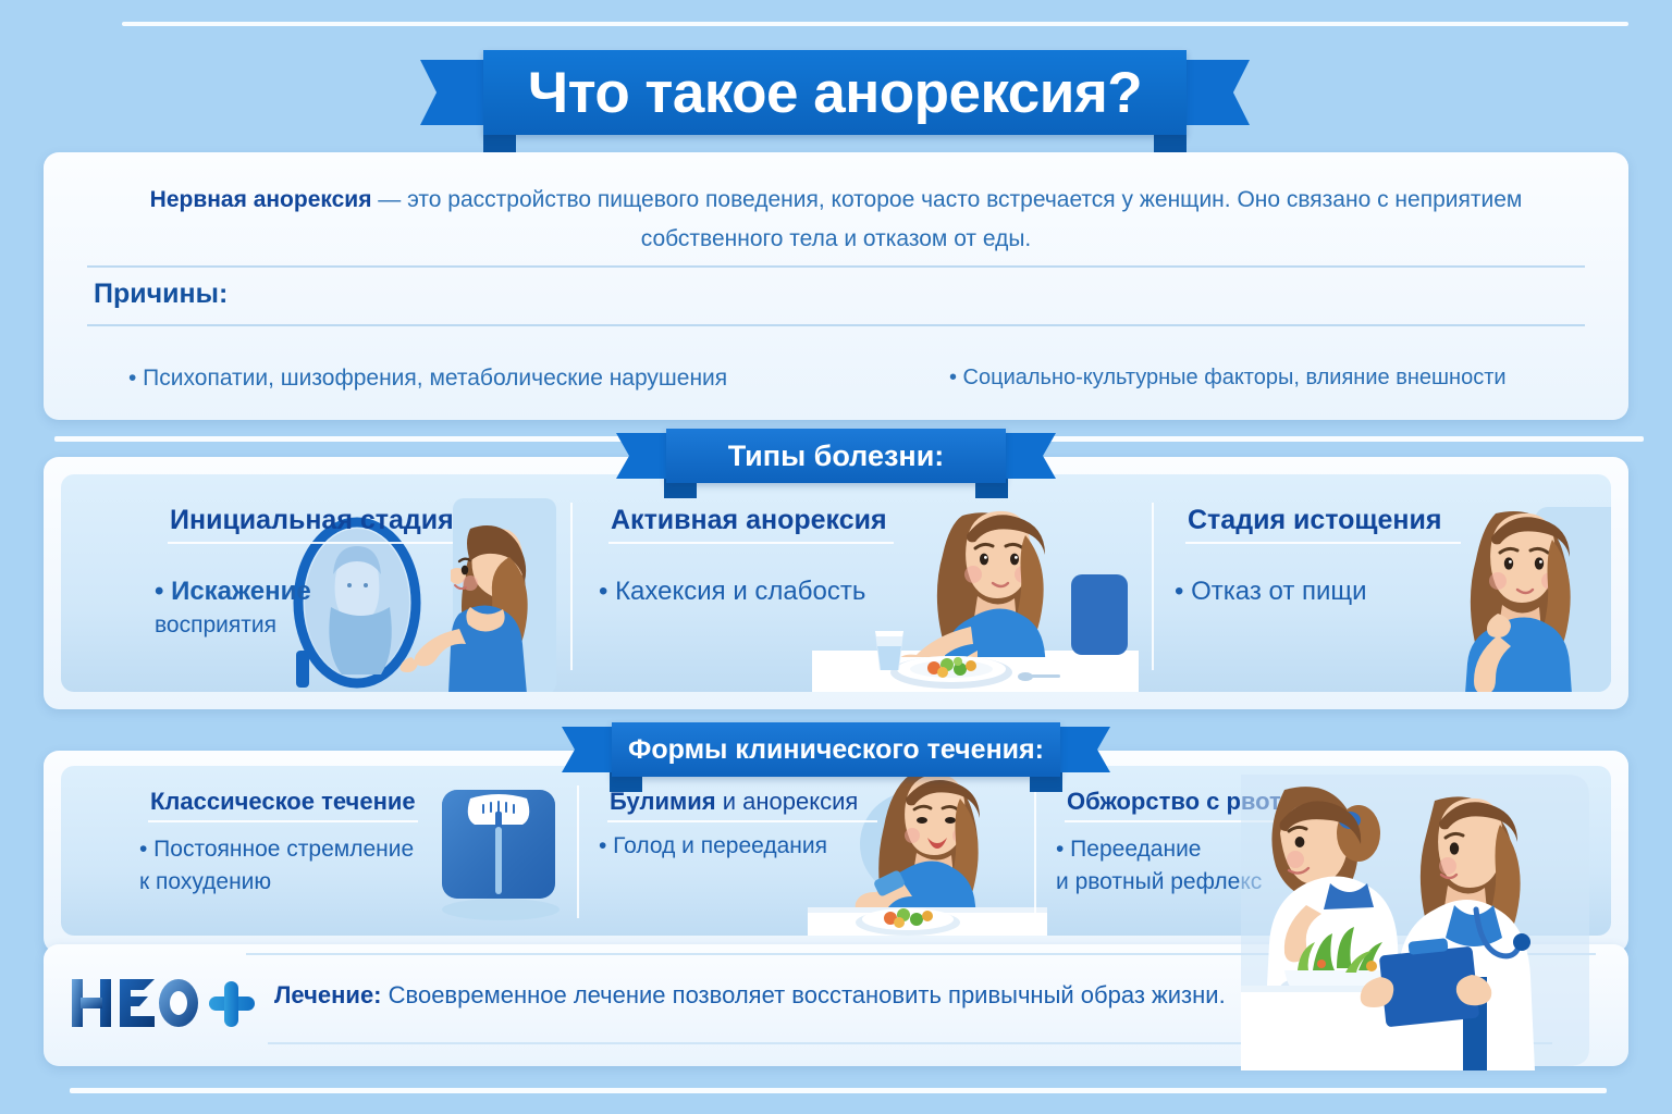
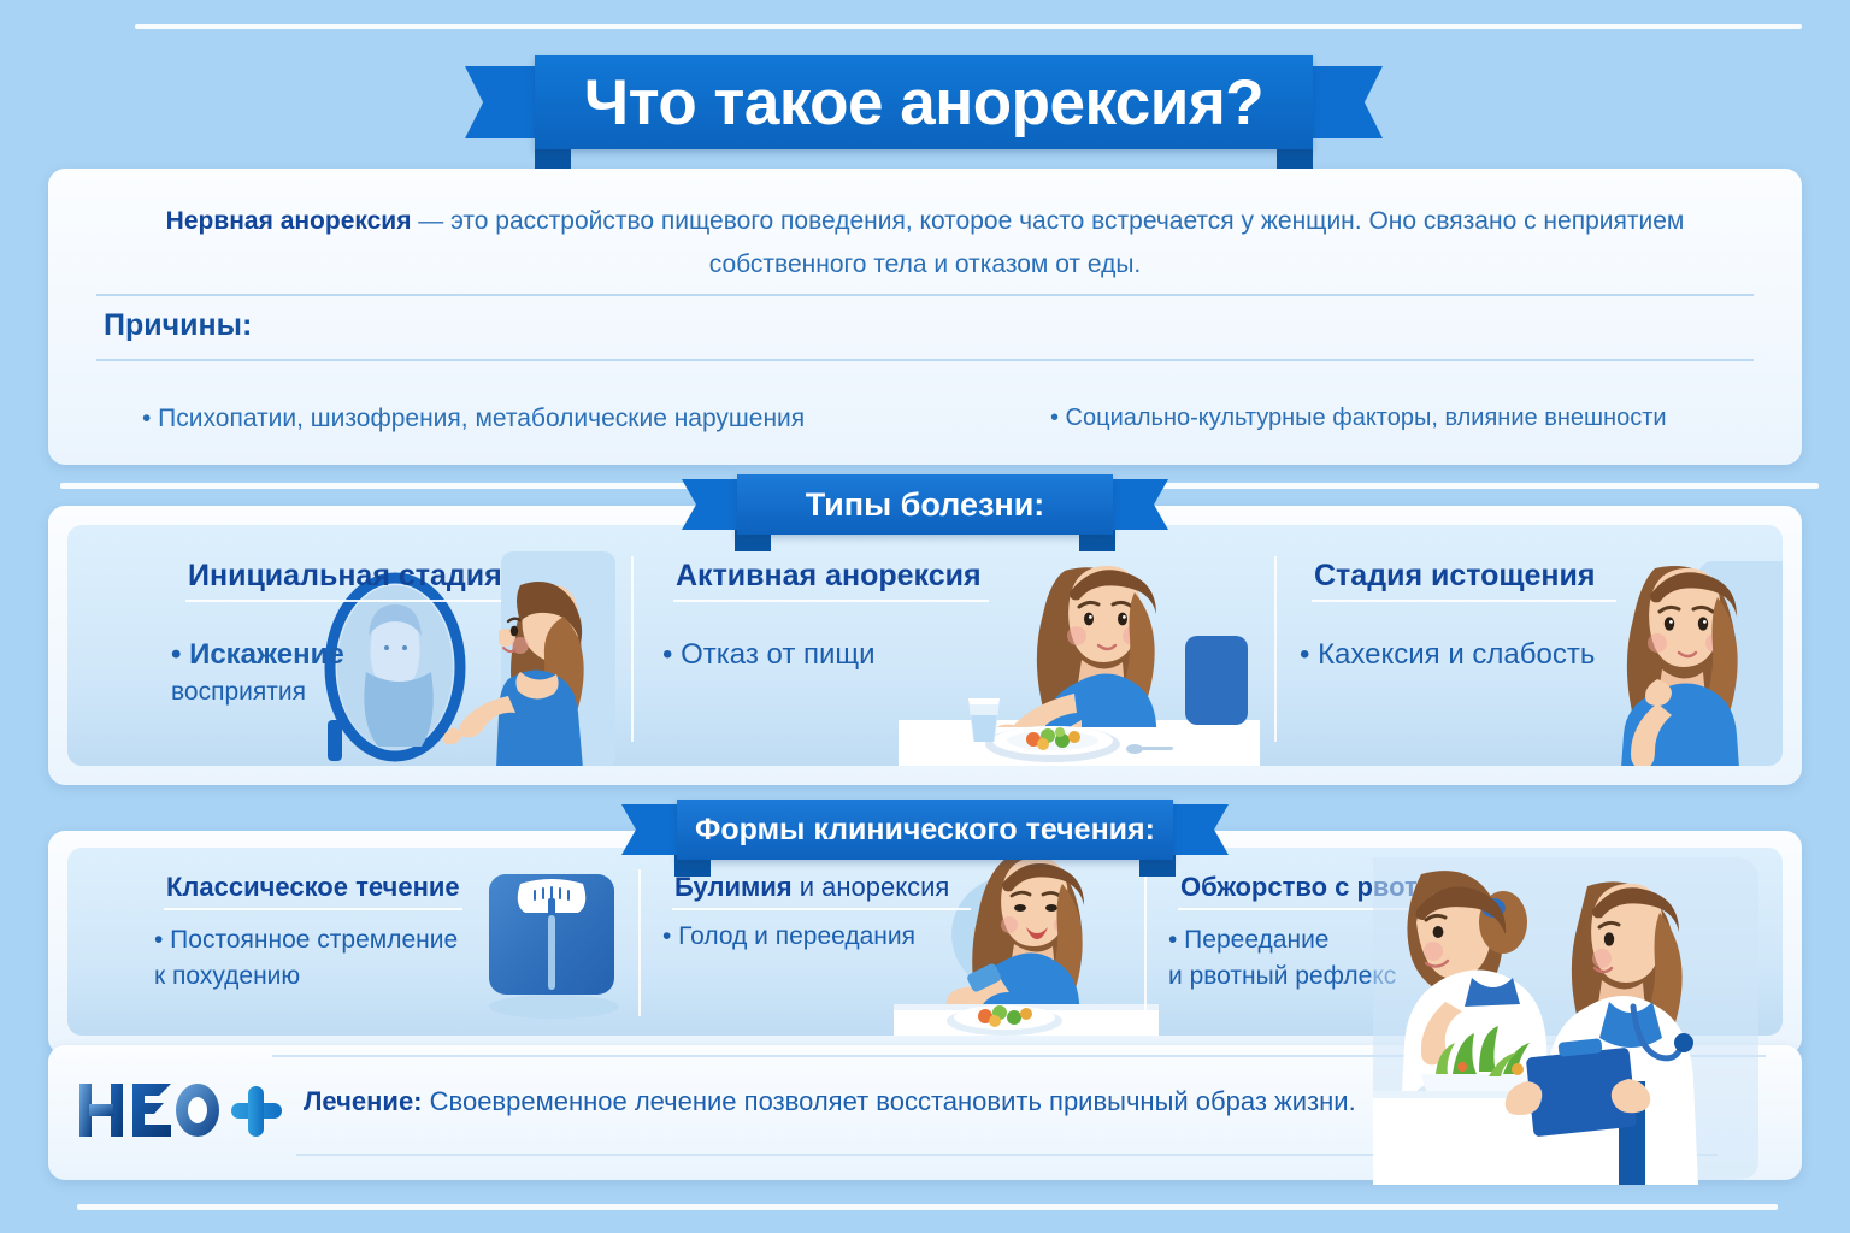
  Что такое анорексия?
  Нервная анорексия — это расстройство пищевого поведения, которое часто встречается у женщин. Оно связано с неприятием собственного тела и отказом от еды.
  Причины:
  • Психопатии, шизофрения, метаболические нарушения
  • Социально-культурные факторы, влияние внешности
  Типы болезни:
  Инициальная стадия
  • Искажение
  восприятия
  Активная анорексия
- • Кахексия и слабость
+ • Отказ от пищи
  Стадия истощения
- • Отказ от пищи
+ • Кахексия и слабость
  Формы клинического течения:
  Классическое течение
  • Постоянное стремление
  к похудению
  Булимия и анорексия
  • Голод и переедания
  Обжорство с рвот
  • Переедание
  и рвотный рефлекс
  Лечение: Своевременное лечение позволяет восстановить привычный образ жизни.
